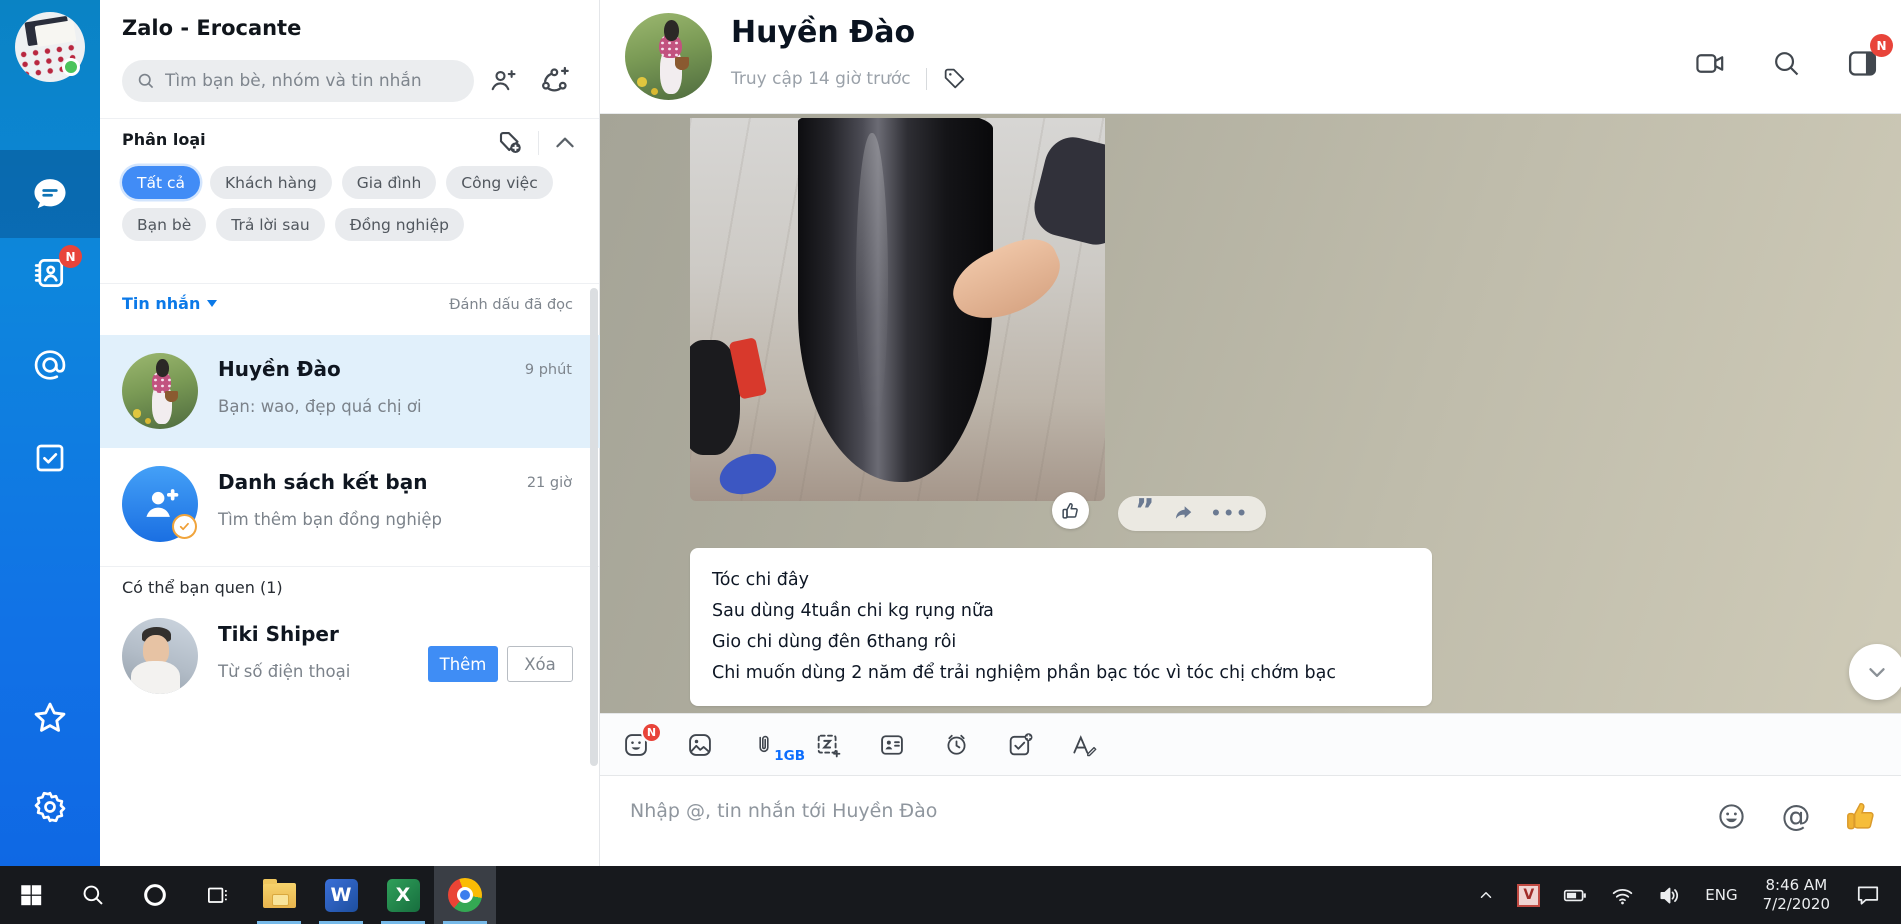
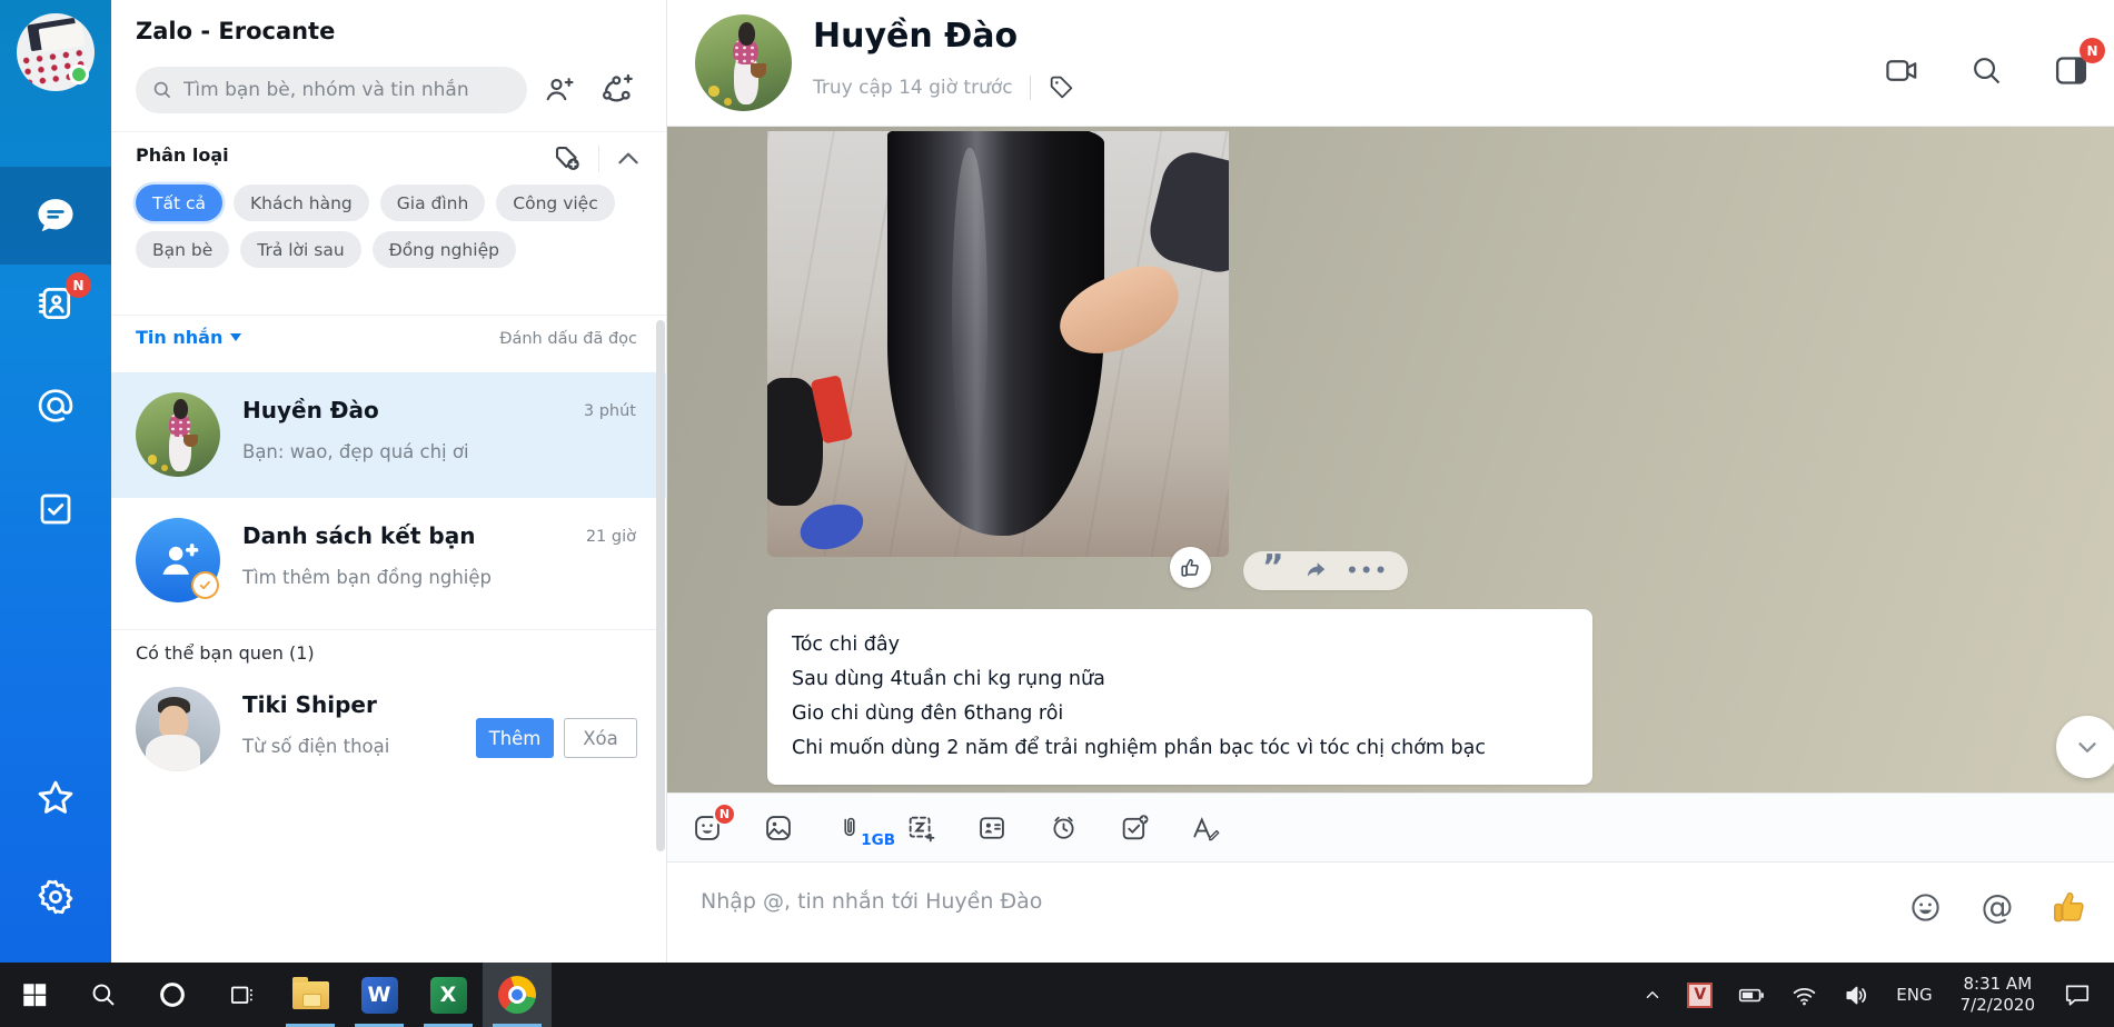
  N
  Zalo - Erocante
  Tìm bạn bè, nhóm và tin nhắn
  Phân loại
  Tất cả
  Khách hàng
  Gia đình
  Công việc
  Bạn bè
  Trả lời sau
  Đồng nghiệp
  Tin nhắn
  Đánh dấu đã đọc
  Huyền Đào
- 9 phút
+ 3 phút
  Bạn: wao, đẹp quá chị ơi
  Danh sách kết bạn
  21 giờ
  Tìm thêm bạn đồng nghiệp
  Có thể bạn quen (1)
  Tiki Shiper
  Từ số điện thoại
  Thêm
  Xóa
  Huyền Đào
  Truy cập 14 giờ trước
  N
  ”
  •••
  Tóc chi đây
  Sau dùng 4tuần chi kg rụng nữa
  Gio chi dùng đên 6thang rôi
  Chi muốn dùng 2 năm để trải nghiệm phần bạc tóc vì tóc chị chớm bạc
  N
  1GB
  Nhập @, tin nhắn tới Huyền Đào
  @
  W
  X
  V
  ENG
- 8:46 AM
+ 8:31 AM
  7/2/2020
